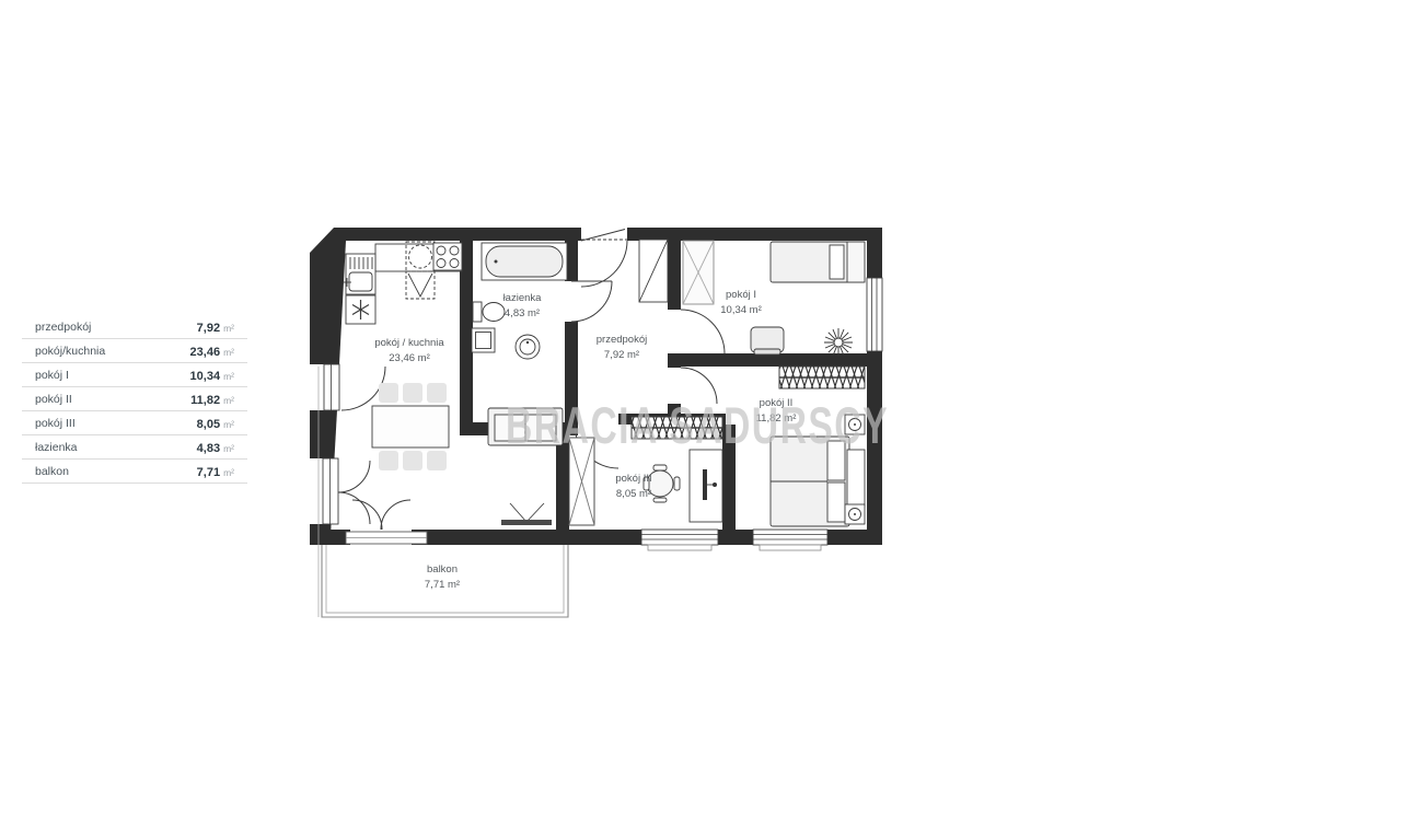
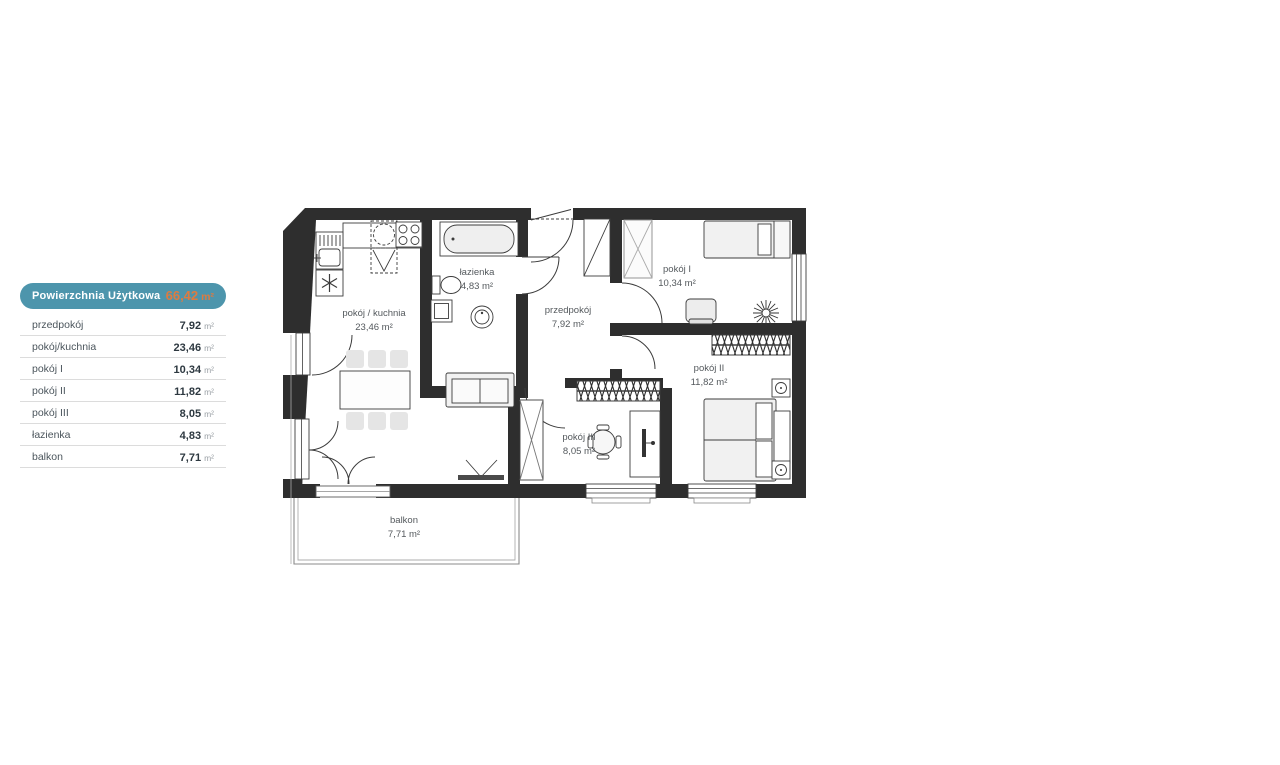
+ Powierzchnia Użytkowa
+ 66,42 m²
  przedpokój
  7,92 m²
  pokój/kuchnia
  23,46 m²
  pokój I
  10,34 m²
  pokój II
  11,82 m²
  pokój III
  8,05 m²
  łazienka
  4,83 m²
  balkon
  7,71 m²
  pokój / kuchnia
  23,46 m²
  łazienka
  4,83 m²
  przedpokój
  7,92 m²
  pokój I
  10,34 m²
  pokój II
  11,82 m²
  pokój III
  8,05 m²
  balkon
  7,71 m²
- BRACIA SADURSCY
